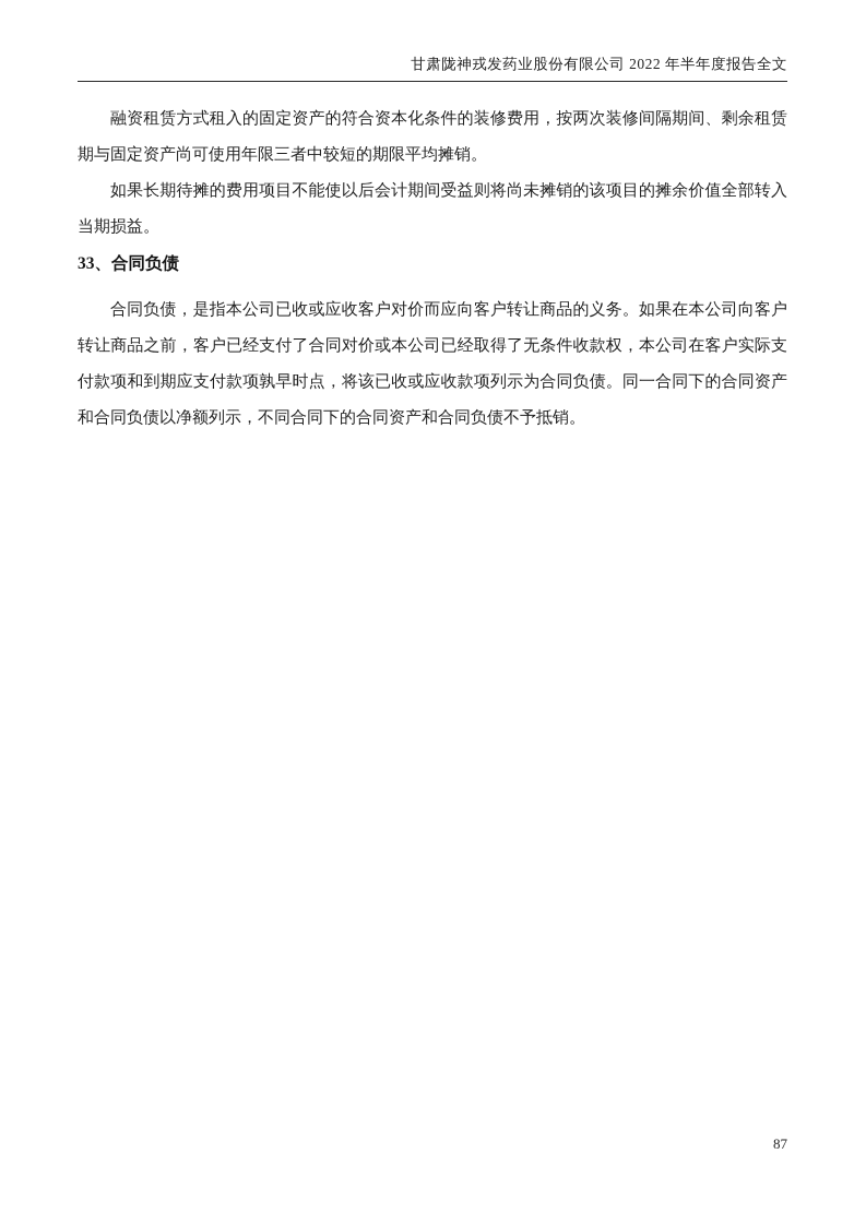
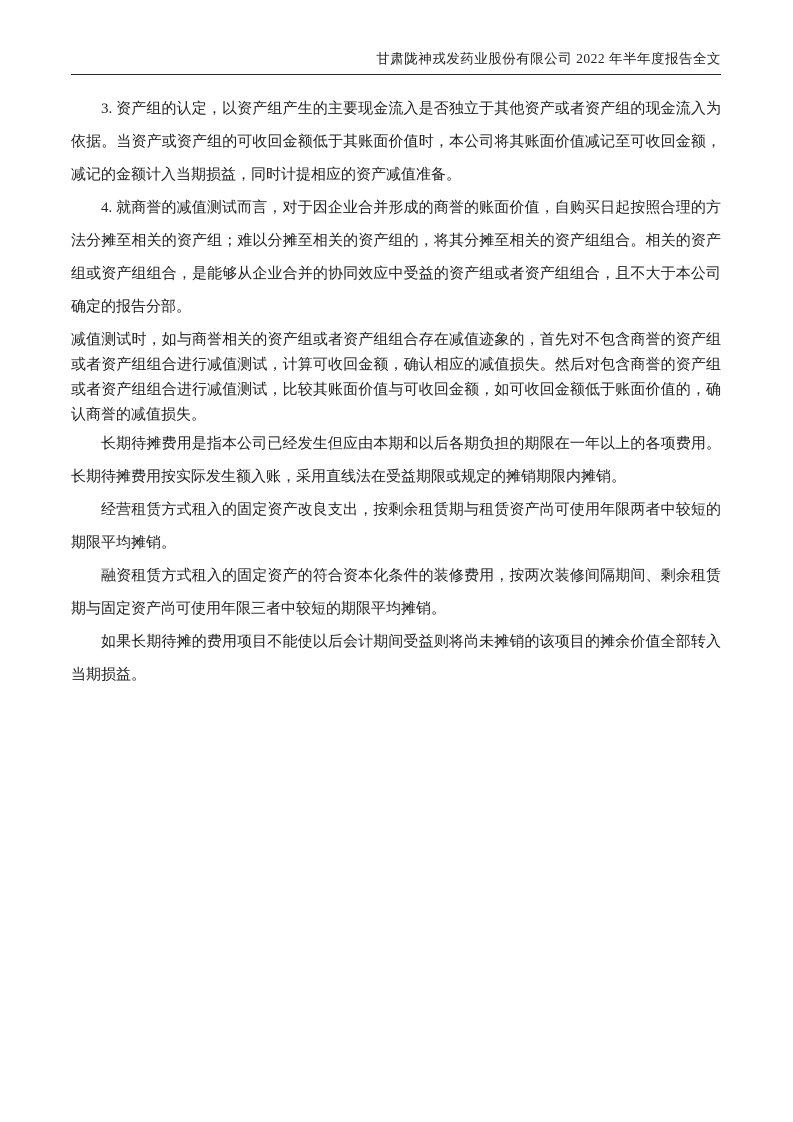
  甘肃陇神戎发药业股份有限公司 2022 年半年度报告全文
+ 3. 资产组的认定，以资产组产生的主要现金流入是否独立于其他资产或者资产组的现金流入为依据。当资产或资产组的可收回金额低于其账面价值时，本公司将其账面价值减记至可收回金额，减记的金额计入当期损益，同时计提相应的资产减值准备。
+ 4. 就商誉的减值测试而言，对于因企业合并形成的商誉的账面价值，自购买日起按照合理的方法分摊至相关的资产组；难以分摊至相关的资产组的，将其分摊至相关的资产组组合。相关的资产组或资产组组合，是能够从企业合并的协同效应中受益的资产组或者资产组组合，且不大于本公司确定的报告分部。
+ 减值测试时，如与商誉相关的资产组或者资产组组合存在减值迹象的，首先对不包含商誉的资产组或者资产组组合进行减值测试，计算可收回金额，确认相应的减值损失。然后对包含商誉的资产组或者资产组组合进行减值测试，比较其账面价值与可收回金额，如可收回金额低于账面价值的，确认商誉的减值损失。
+ 长期待摊费用是指本公司已经发生但应由本期和以后各期负担的期限在一年以上的各项费用。长期待摊费用按实际发生额入账，采用直线法在受益期限或规定的摊销期限内摊销。
+ 经营租赁方式租入的固定资产改良支出，按剩余租赁期与租赁资产尚可使用年限两者中较短的期限平均摊销。
  融资租赁方式租入的固定资产的符合资本化条件的装修费用，按两次装修间隔期间、剩余租赁期与固定资产尚可使用年限三者中较短的期限平均摊销。
  如果长期待摊的费用项目不能使以后会计期间受益则将尚未摊销的该项目的摊余价值全部转入当期损益。
- 33、合同负债
- 合同负债，是指本公司已收或应收客户对价而应向客户转让商品的义务。如果在本公司向客户转让商品之前，客户已经支付了合同对价或本公司已经取得了无条件收款权，本公司在客户实际支付款项和到期应支付款项孰早时点，将该已收或应收款项列示为合同负债。同一合同下的合同资产和合同负债以净额列示，不同合同下的合同资产和合同负债不予抵销。
- 87
